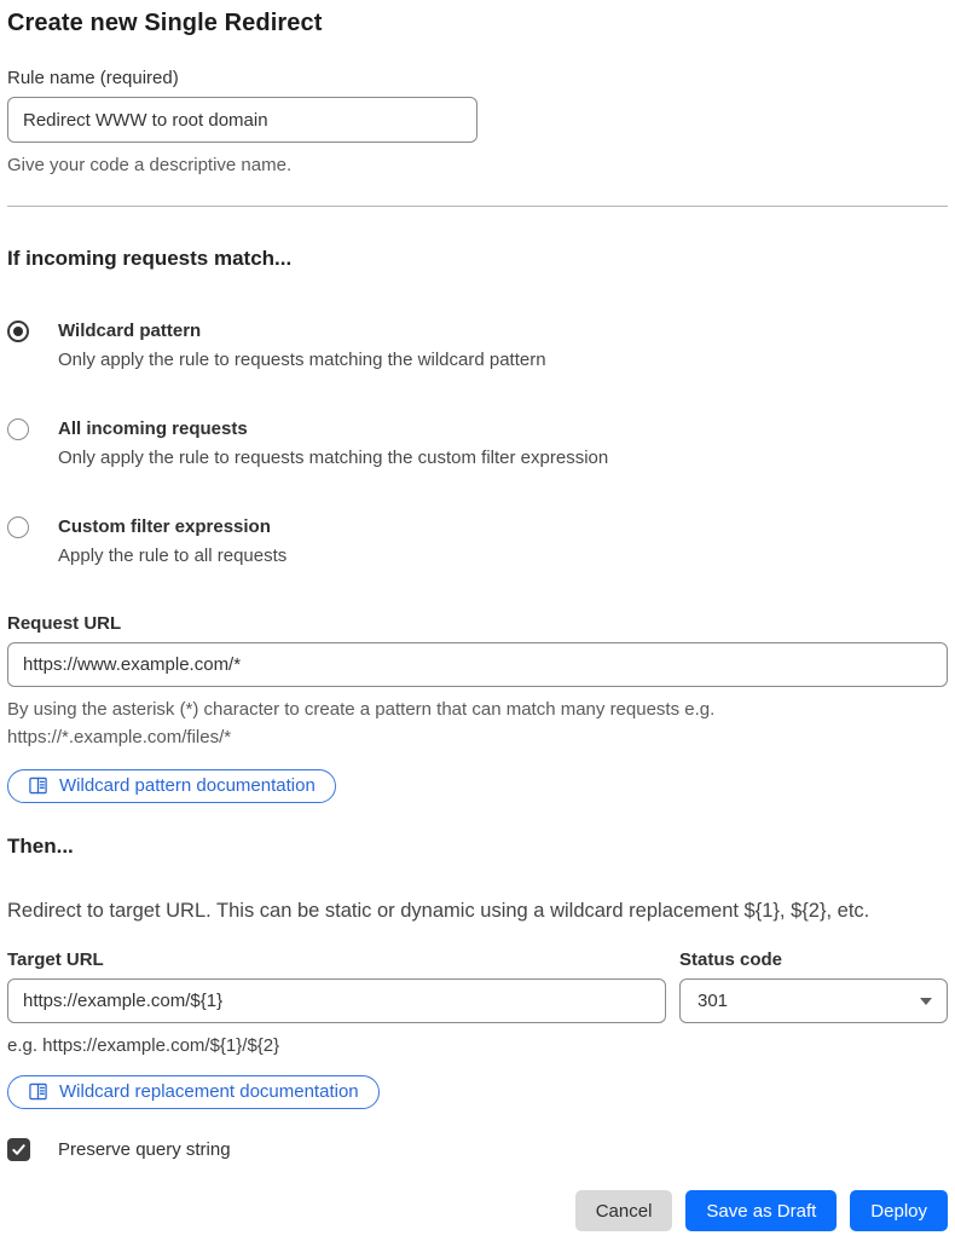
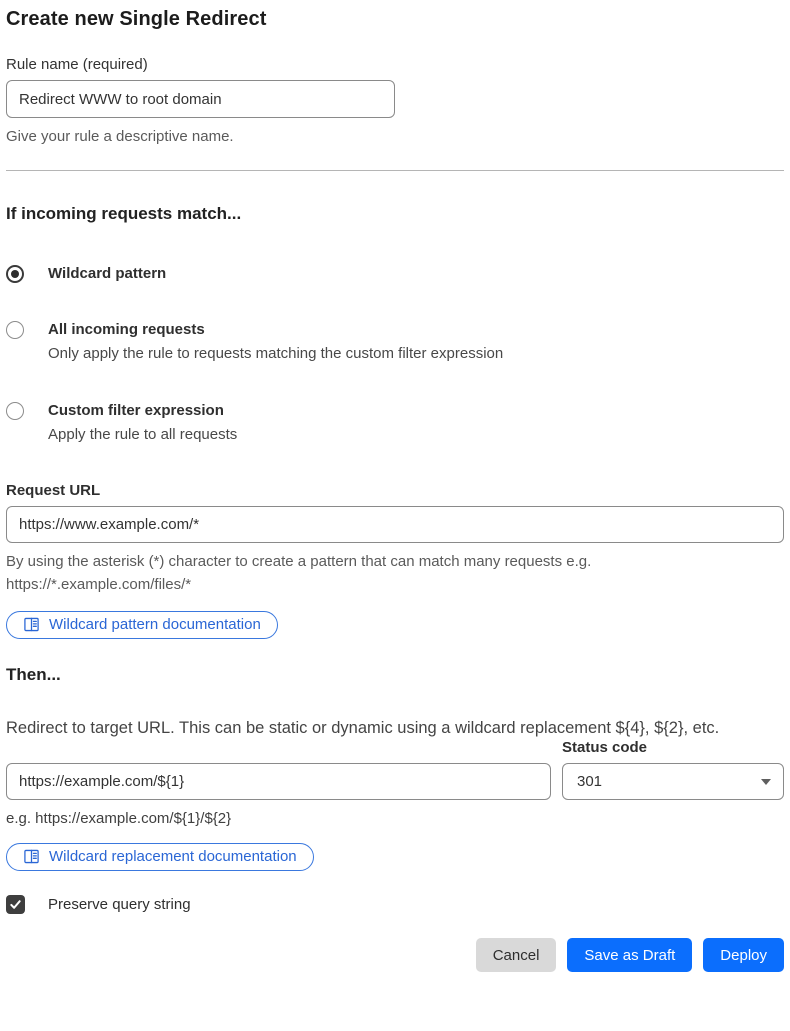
  Create new Single Redirect
  Rule name (required)
  Redirect WWW to root domain
- Give your code a descriptive name.
+ Give your rule a descriptive name.
  If incoming requests match...
  Wildcard pattern
- Only apply the rule to requests matching the wildcard pattern
  All incoming requests
  Only apply the rule to requests matching the custom filter expression
  Custom filter expression
  Apply the rule to all requests
  Request URL
  https://www.example.com/*
  By using the asterisk (*) character to create a pattern that can match many requests e.g. https://*.example.com/files/*
  Wildcard pattern documentation
  Then...
- Redirect to target URL. This can be static or dynamic using a wildcard replacement ${1}, ${2}, etc.
+ Redirect to target URL. This can be static or dynamic using a wildcard replacement ${4}, ${2}, etc.
- Target URL
  https://example.com/${1}
  Status code
  301
  e.g. https://example.com/${1}/${2}
  Wildcard replacement documentation
  Preserve query string
  Cancel
  Save as Draft
  Deploy
